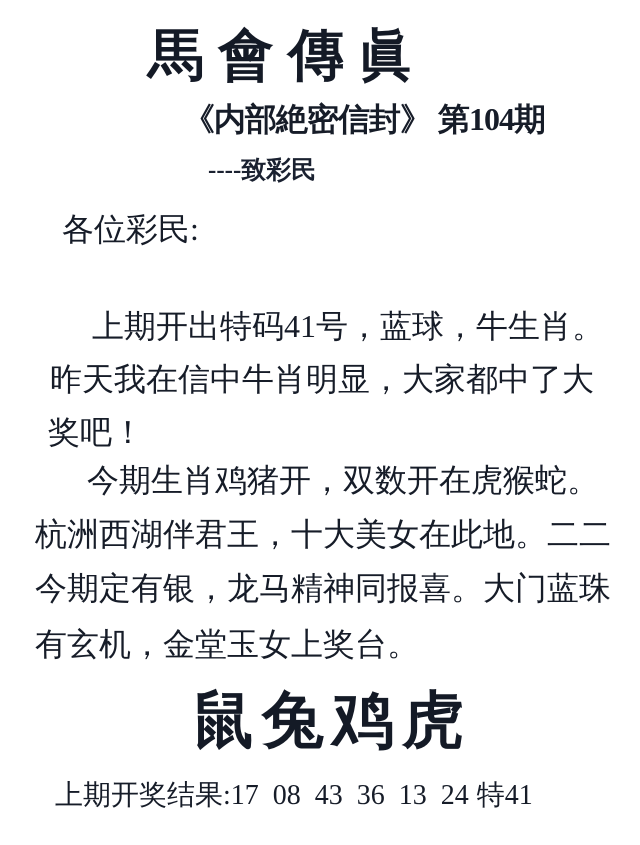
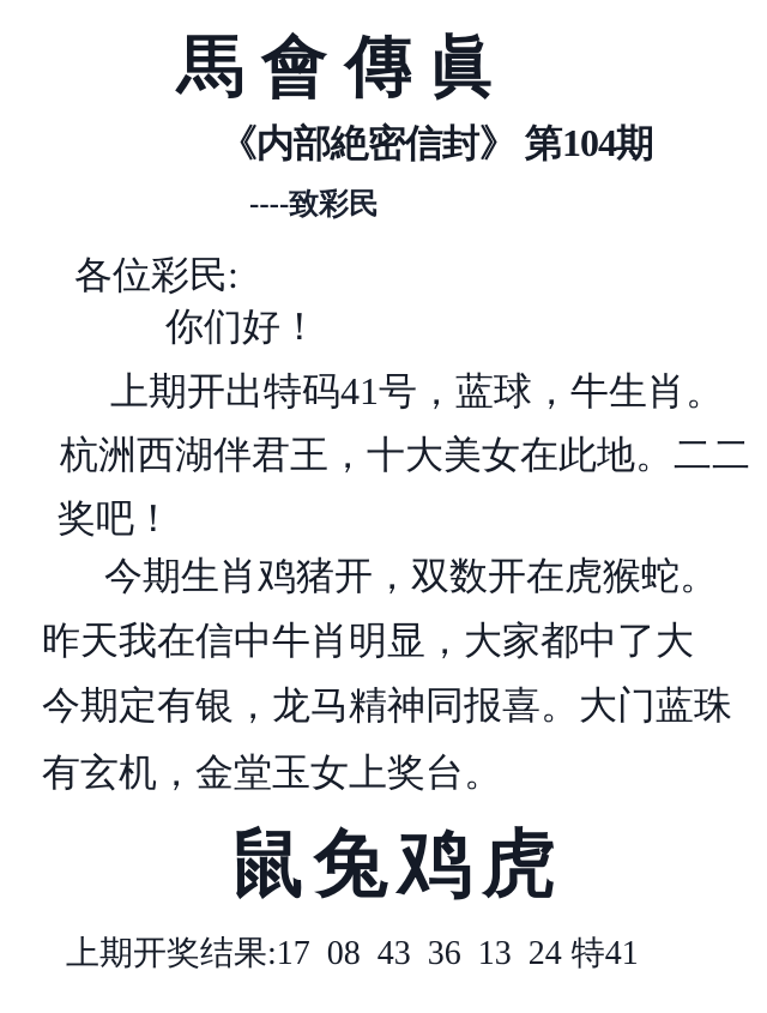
  馬會傳眞
  《内部絶密信封》 第104期
  ----致彩民
  各位彩民:
+ 你们好！
  上期开出特码41号，蓝球，牛生肖。
- 昨天我在信中牛肖明显，大家都中了大
+ 杭洲西湖伴君王，十大美女在此地。二二
  奖吧！
  今期生肖鸡猪开，双数开在虎猴蛇。
- 杭洲西湖伴君王，十大美女在此地。二二
+ 昨天我在信中牛肖明显，大家都中了大
  今期定有银，龙马精神同报喜。大门蓝珠
  有玄机，金堂玉女上奖台。
  鼠兔鸡虎
  上期开奖结果:17 08 43 36 13 24 特41
